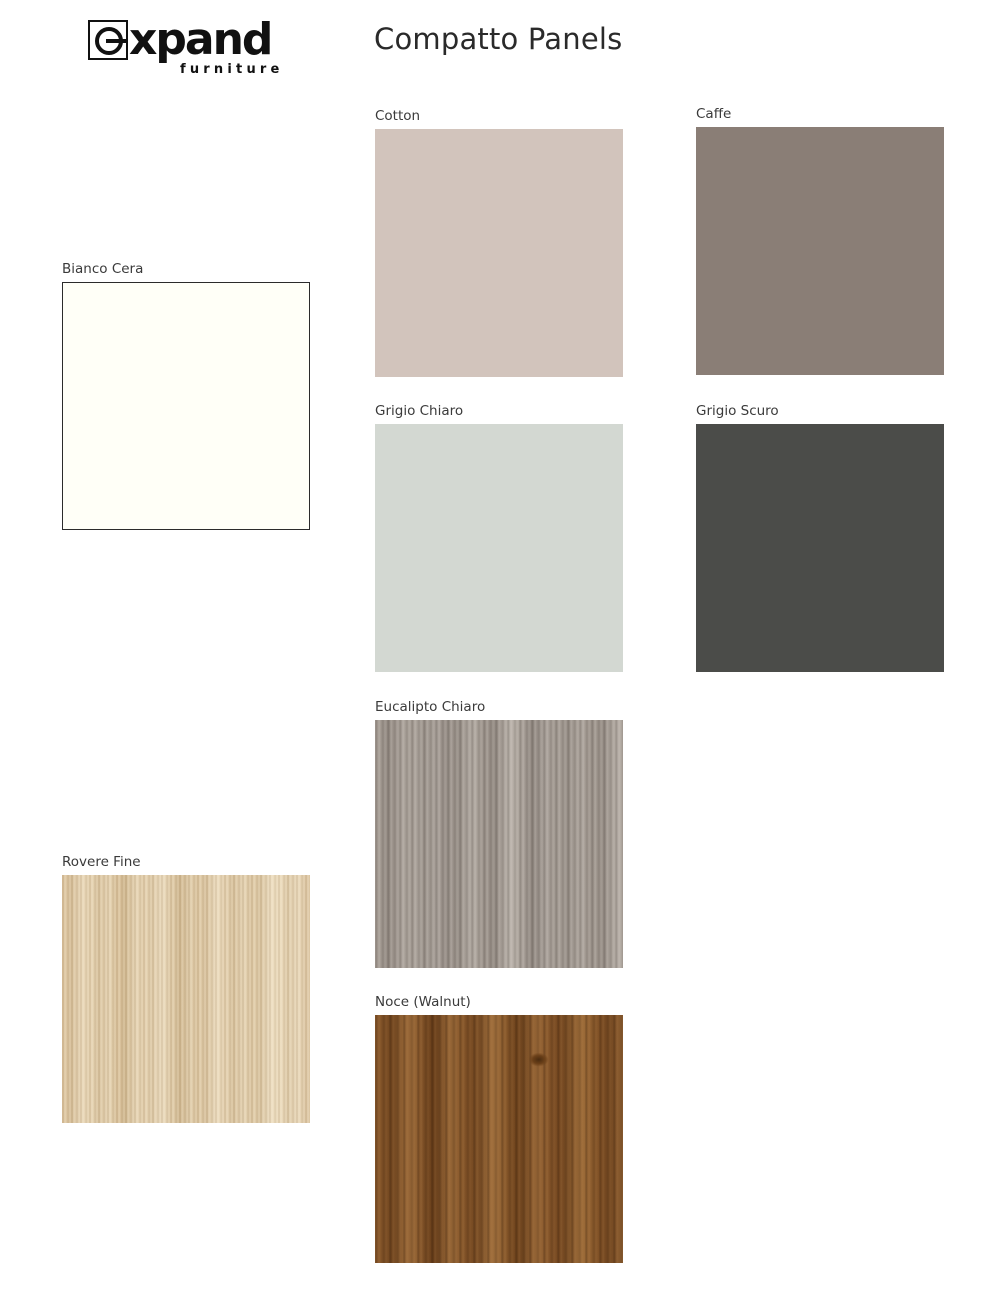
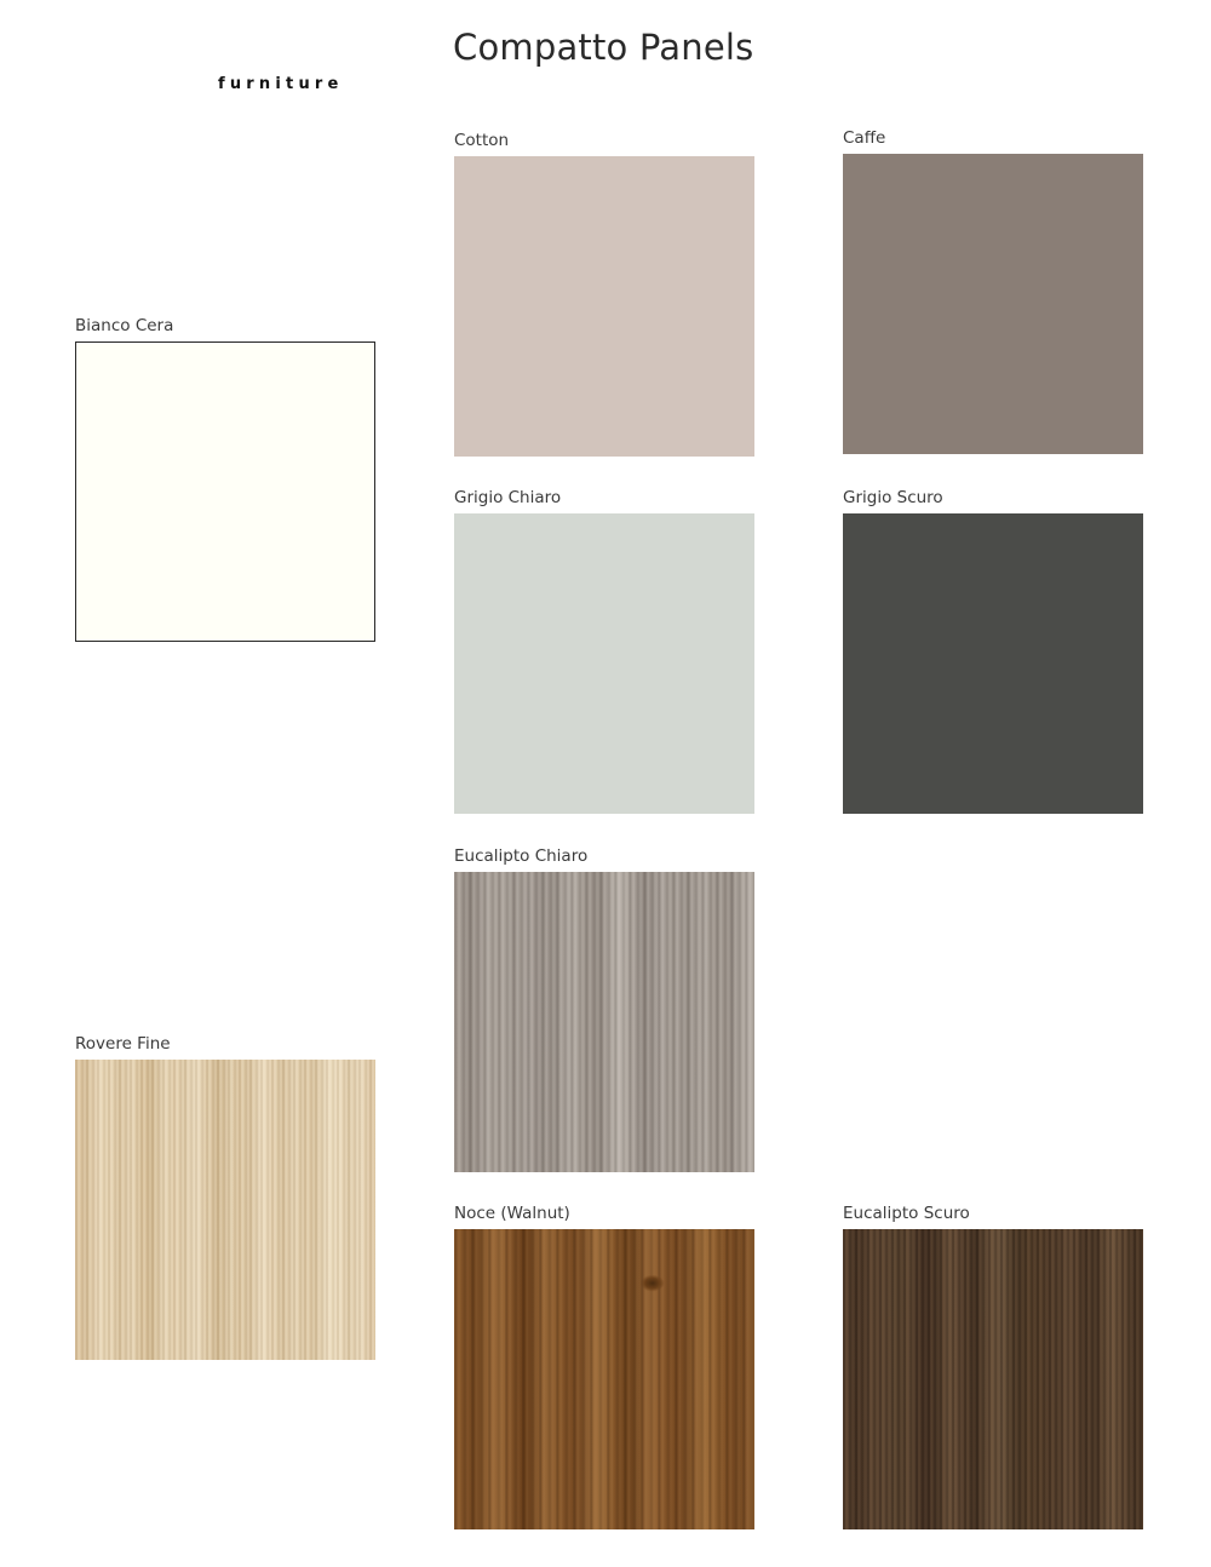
- xpand
  furniture
  Compatto Panels
  Bianco Cera
  Rovere Fine
  Cotton
  Caffe
  Grigio Chiaro
  Grigio Scuro
  Eucalipto Chiaro
  Noce (Walnut)
+ Eucalipto Scuro
